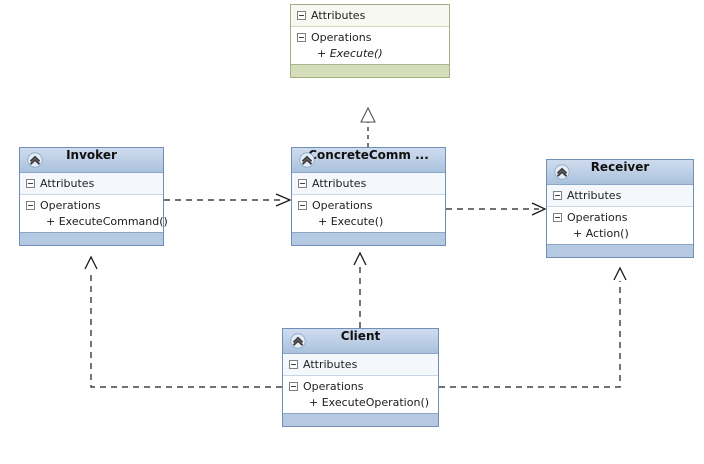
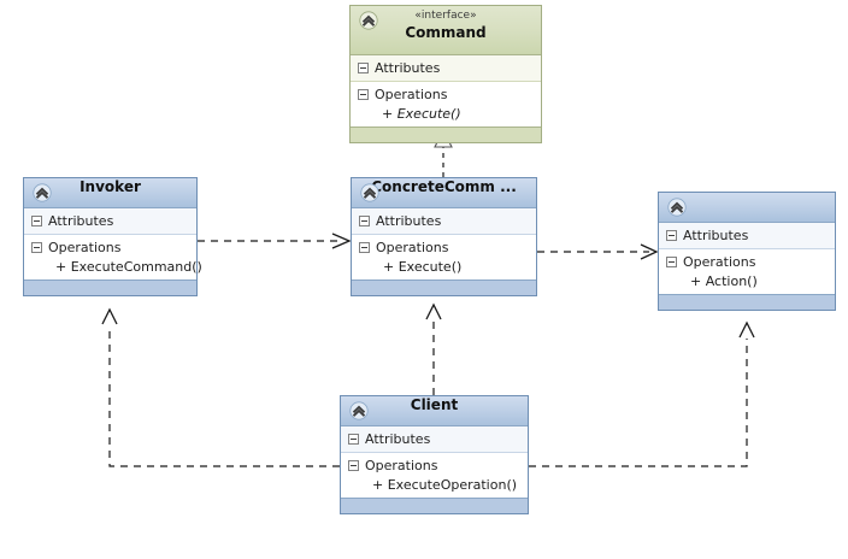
+ «interface»
+ Command
  Attributes
  Operations
  + Execute()
  Invoker
  Attributes
  Operations
  + ExecuteCommand()
  oncreteComm ...
  Attributes
  Operations
  + Execute()
- Receiver
  Attributes
  Operations
  + Action()
  Client
  Attributes
  Operations
  + ExecuteOperation()
